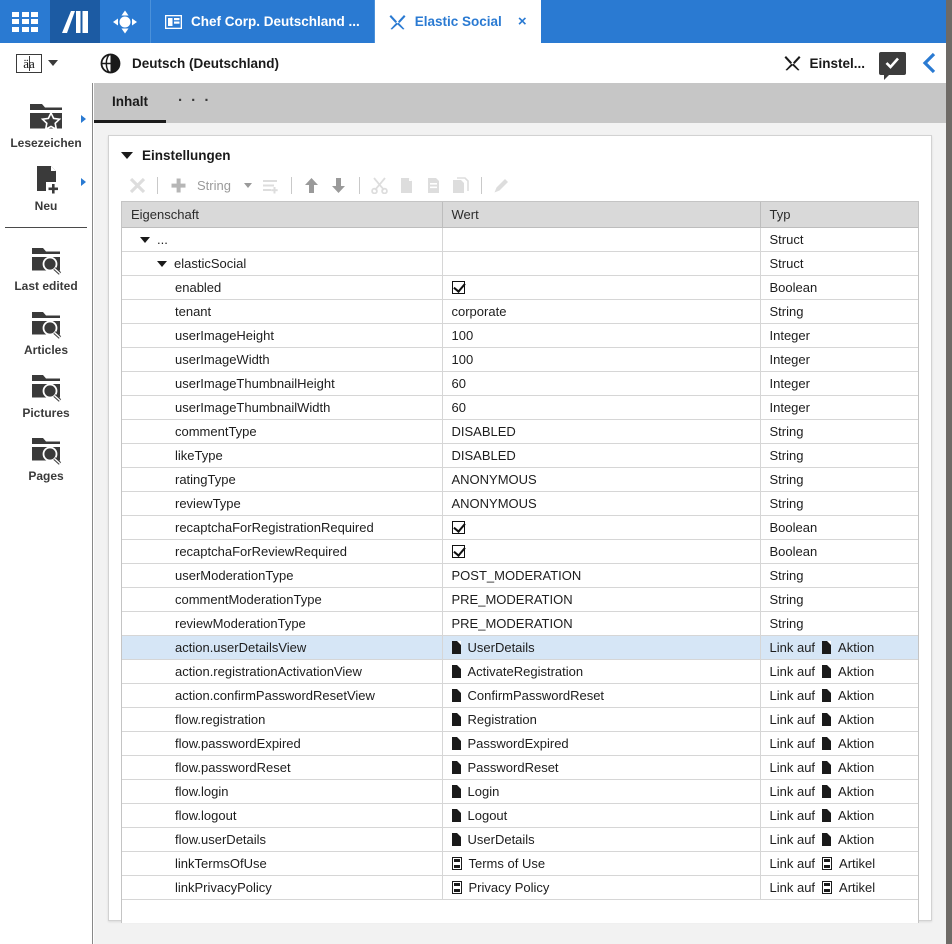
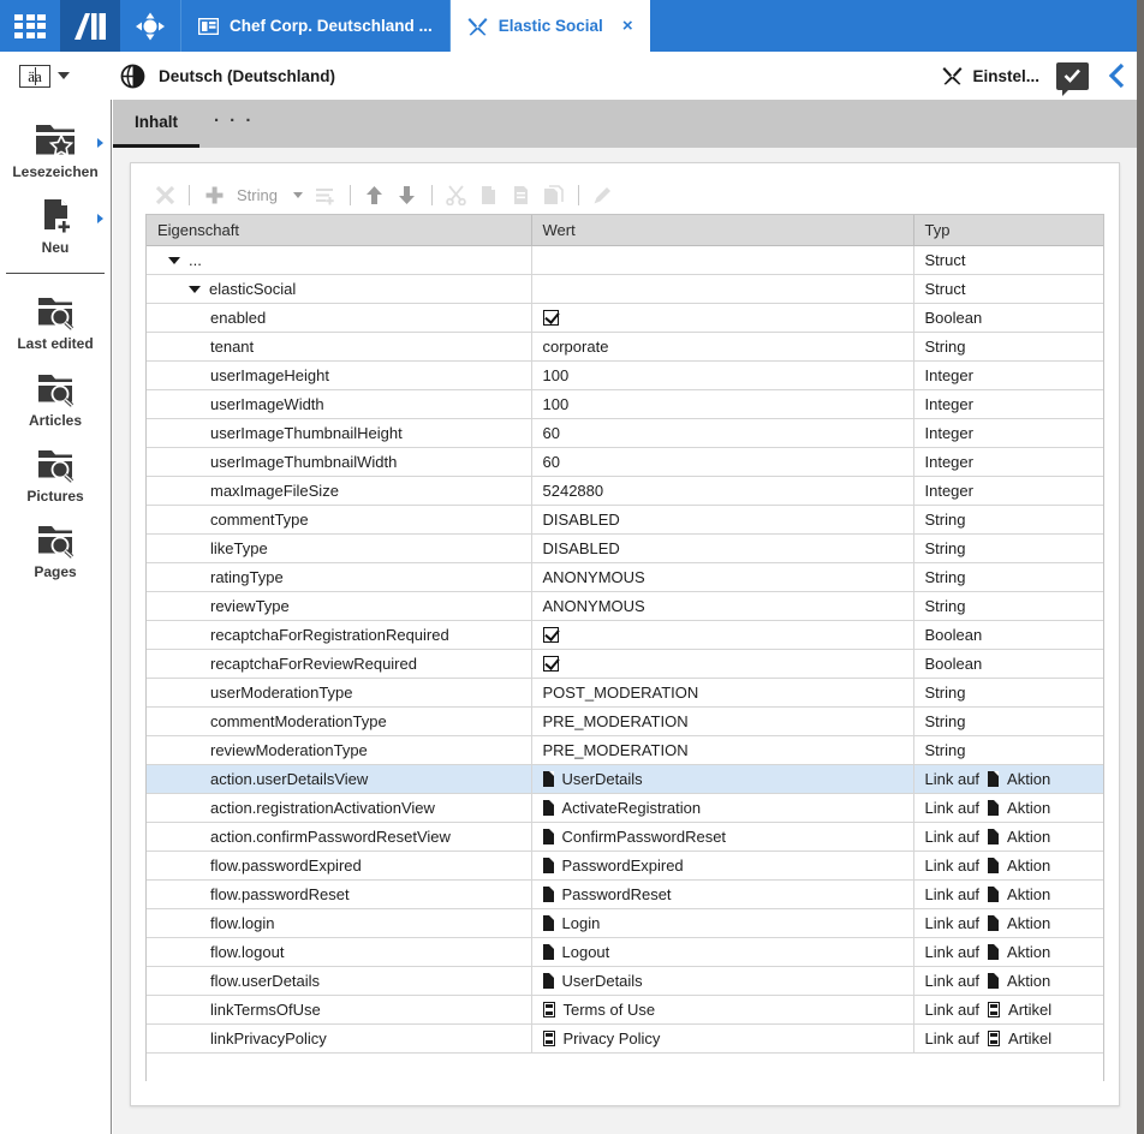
  Chef Corp. Deutschland ...
  Elastic Social
  ×
  äa
  Deutsch (Deutschland)
  Einstel...
  Lesezeichen
  Neu
  Last edited
  Articles
  Pictures
  Pages
  Inhalt
  · · ·
- Einstellungen
  String
  Eigenschaft	Wert	Typ
  ...		Struct
  elasticSocial		Struct
  enabled		Boolean
  tenant	corporate	String
  userImageHeight	100	Integer
  userImageWidth	100	Integer
  userImageThumbnailHeight	60	Integer
  userImageThumbnailWidth	60	Integer
+ maxImageFileSize	5242880	Integer
  commentType	DISABLED	String
  likeType	DISABLED	String
  ratingType	ANONYMOUS	String
  reviewType	ANONYMOUS	String
  recaptchaForRegistrationRequired		Boolean
  recaptchaForReviewRequired		Boolean
  userModerationType	POST_MODERATION	String
  commentModerationType	PRE_MODERATION	String
  reviewModerationType	PRE_MODERATION	String
  action.userDetailsView	UserDetails	Link auf Aktion
  action.registrationActivationView	ActivateRegistration	Link auf Aktion
  action.confirmPasswordResetView	ConfirmPasswordReset	Link auf Aktion
- flow.registration	Registration	Link auf Aktion
  flow.passwordExpired	PasswordExpired	Link auf Aktion
  flow.passwordReset	PasswordReset	Link auf Aktion
  flow.login	Login	Link auf Aktion
  flow.logout	Logout	Link auf Aktion
  flow.userDetails	UserDetails	Link auf Aktion
  linkTermsOfUse	Terms of Use	Link auf Artikel
  linkPrivacyPolicy	Privacy Policy	Link auf Artikel
